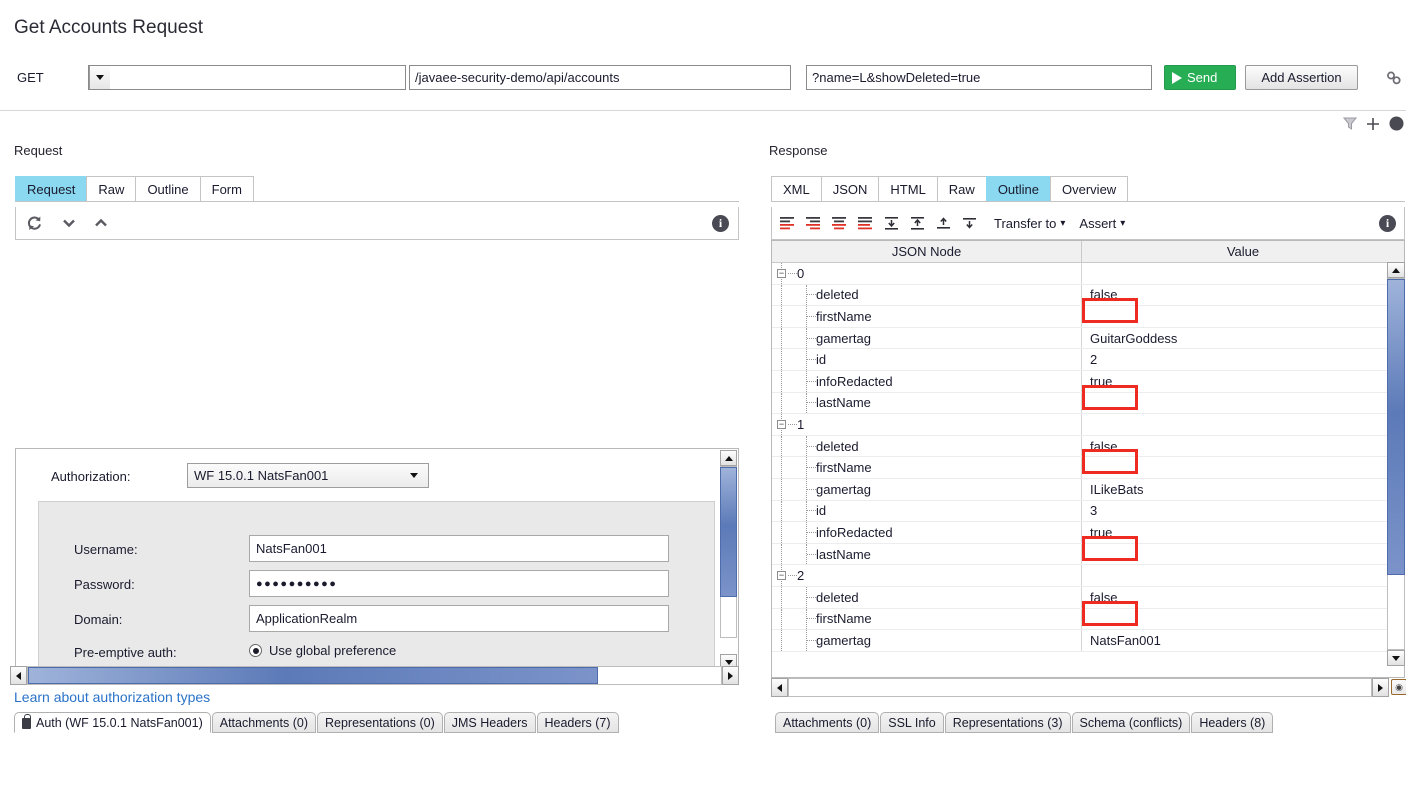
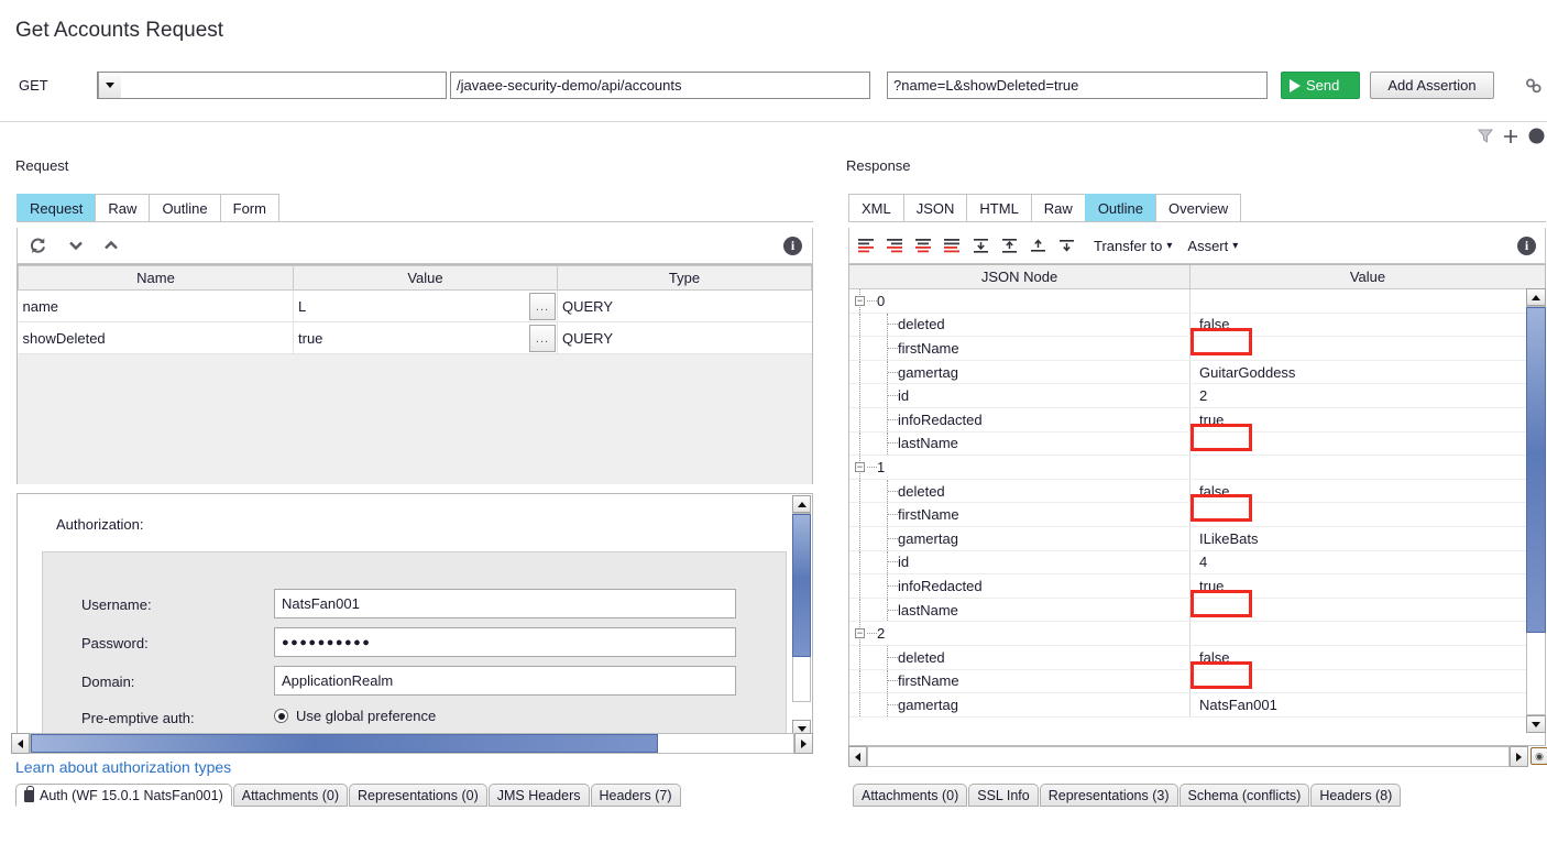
  Get Accounts Request
  GET
  /javaee-security-demo/api/accounts
  ?name=L&showDeleted=true
  Send
  Add Assertion
  Request
  Request
  Raw
  Outline
  Form
  i
+ Name	Value	Type
+ name	L ...	QUERY
+ showDeleted	true ...	QUERY
  Authorization:
- WF 15.0.1 NatsFan001
  Username:
  NatsFan001
  Password:
  ●●●●●●●●●●
  Domain:
  ApplicationRealm
  Pre-emptive auth:
  Use global preference
  Learn about authorization types
  Auth (WF 15.0.1 NatsFan001)
  Attachments (0)
  Representations (0)
  JMS Headers
  Headers (7)
  Response
  XML
  JSON
  HTML
  Raw
  Outline
  Overview
  Transfer to
  ▾
  Assert
  ▾
  i
  JSON Node
  Value
  −
  0
  deleted
  false
  firstName
  gamertag
  GuitarGoddess
  id
  2
  infoRedacted
  true
  lastName
  −
  1
  deleted
  false
  firstName
  gamertag
  ILikeBats
  id
- 3
+ 4
  infoRedacted
  true
  lastName
  −
  2
  deleted
  false
  firstName
  gamertag
  NatsFan001
  ◉
  Attachments (0)
  SSL Info
  Representations (3)
  Schema (conflicts)
  Headers (8)
